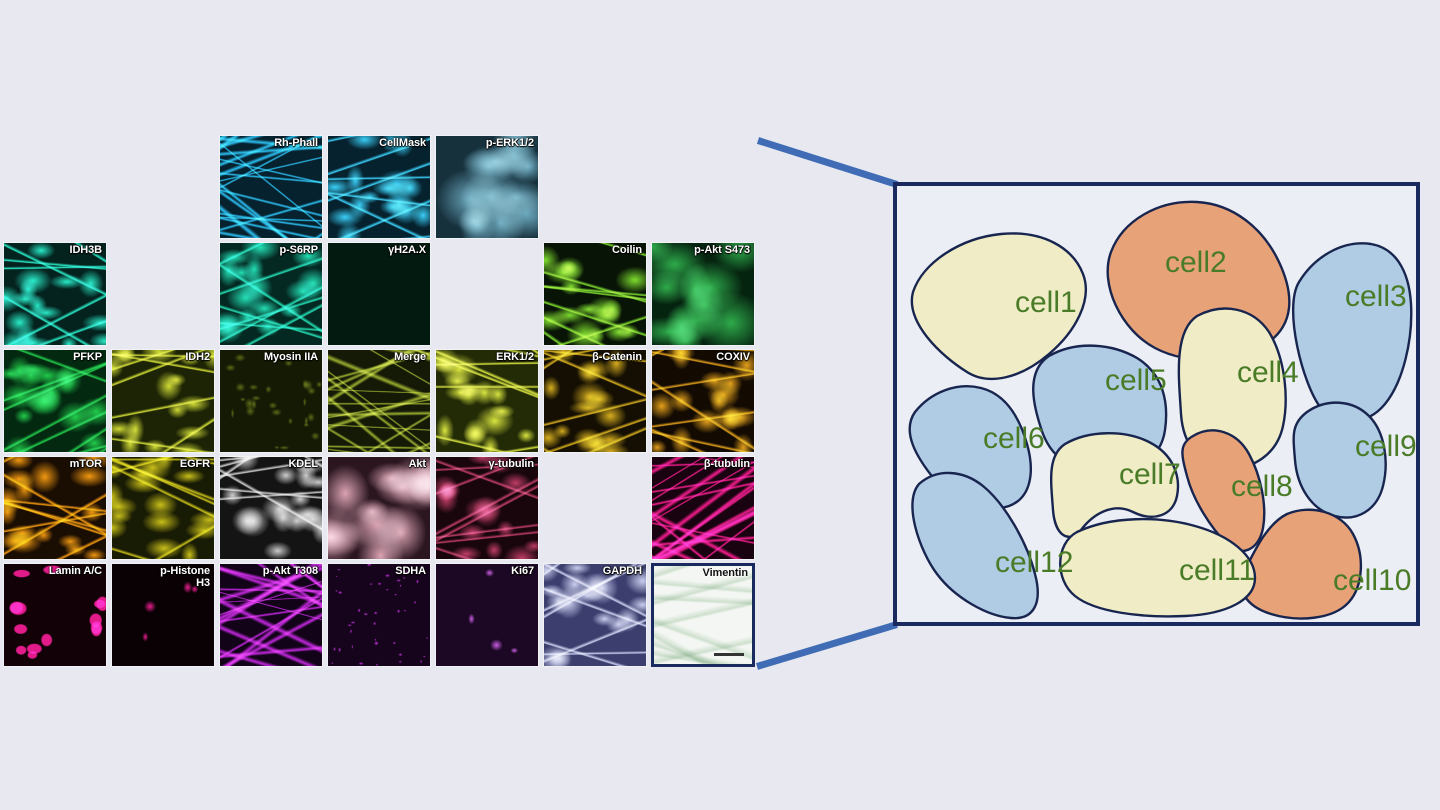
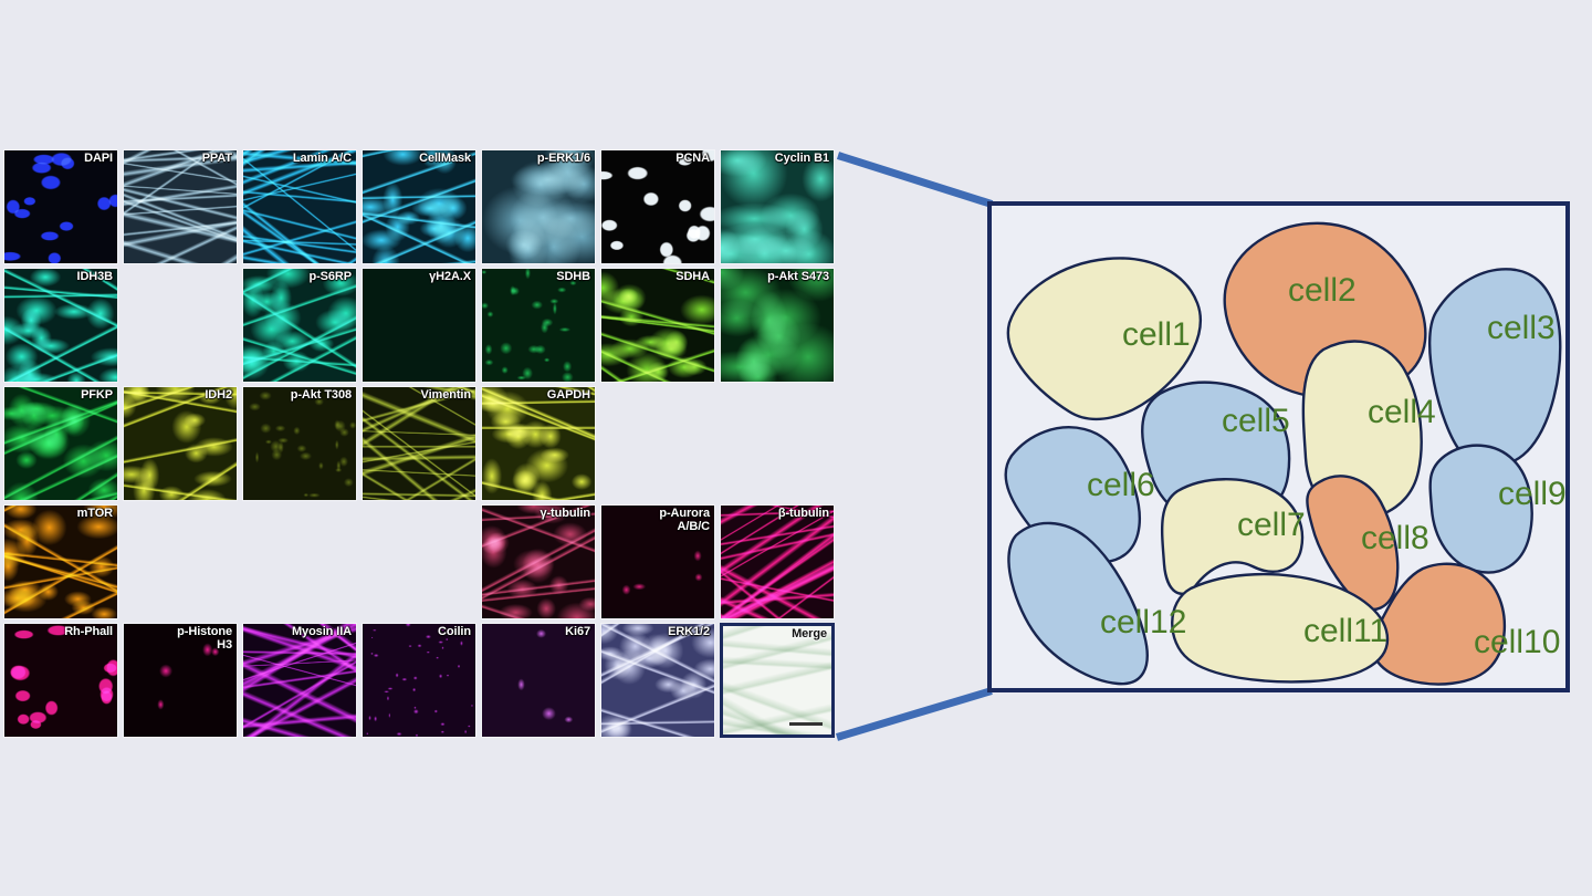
+ DAPI
+ PPAT
- Rh-Phall
+ Lamin A/C
  CellMask
- p-ERK1/2
+ p-ERK1/6
+ PCNA
+ Cyclin B1
  IDH3B
  p-S6RP
  γH2A.X
+ SDHB
- Coilin
+ SDHA
  p-Akt S473
  PFKP
  IDH2
- Myosin IIA
+ p-Akt T308
- Merge
+ Vimentin
- ERK1/2
+ GAPDH
- β-Catenin
- COXIV
  mTOR
- EGFR
- KDEL
- Akt
  γ-tubulin
+ p-Aurora
+ A/B/C
  β-tubulin
- Lamin A/C
+ Rh-Phall
  p-Histone
  H3
- p-Akt T308
+ Myosin IIA
- SDHA
+ Coilin
  Ki67
- GAPDH
+ ERK1/2
- Vimentin
+ Merge
  cell1
  cell2
  cell3
  cell4
  cell5
  cell6
  cell7
  cell8
  cell9
  cell10
  cell11
  cell12
